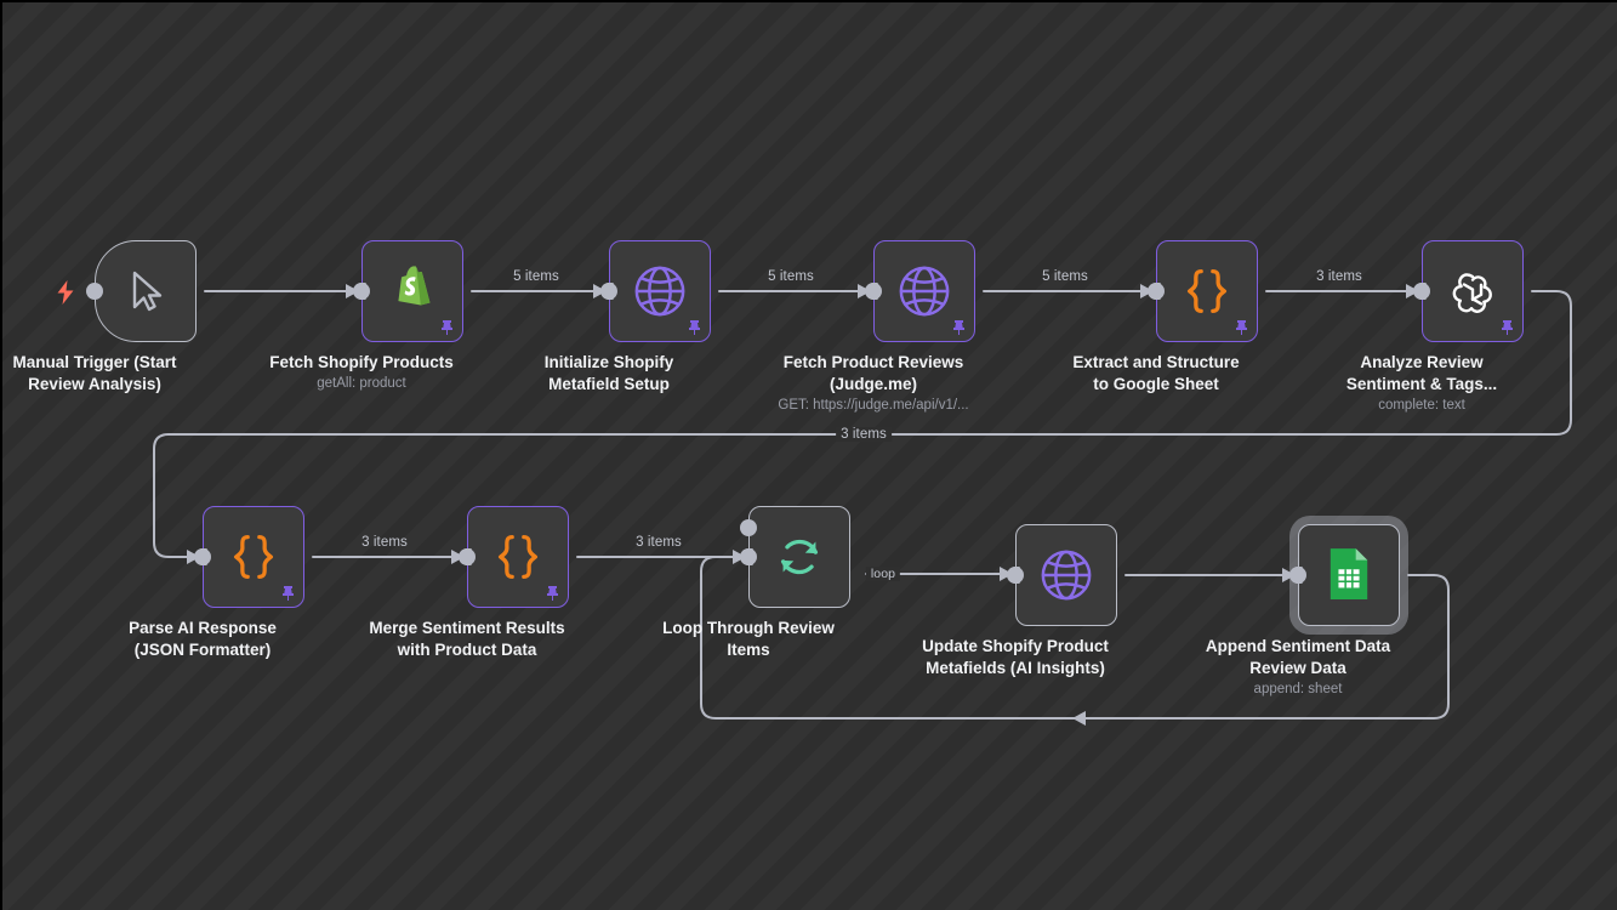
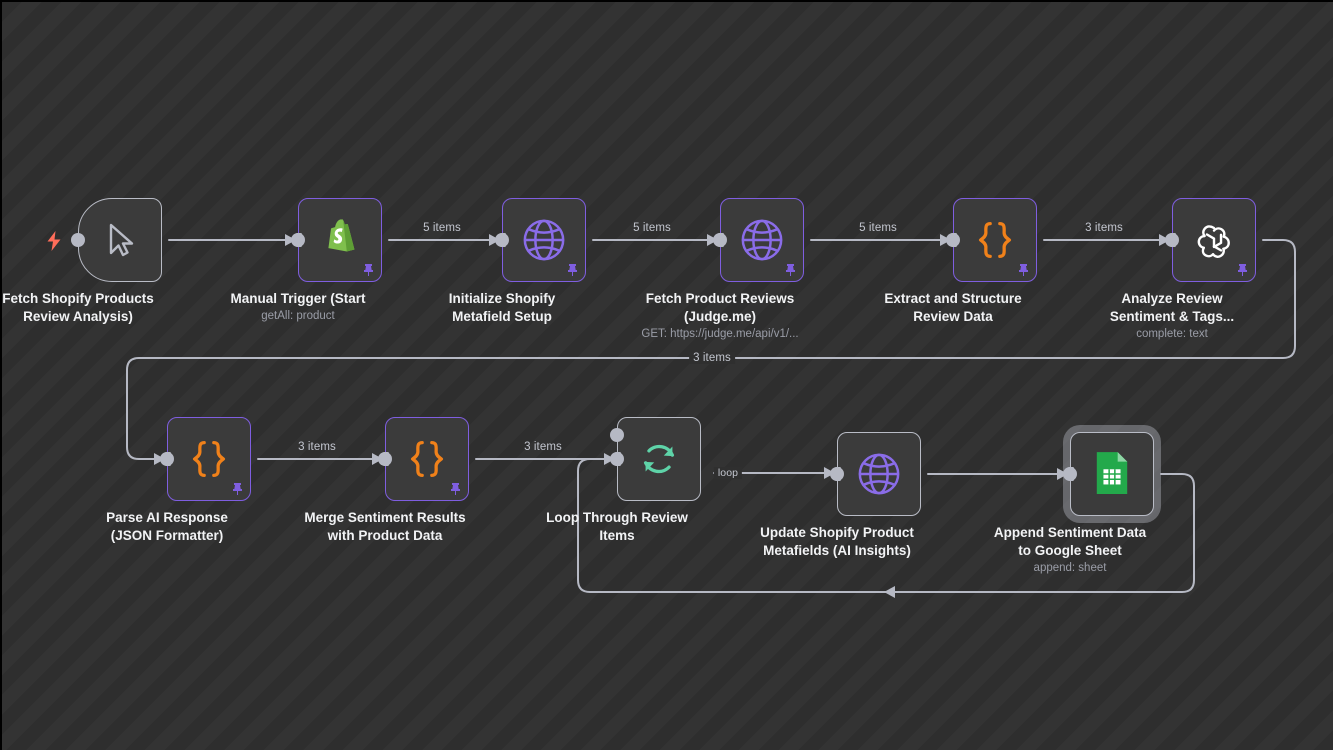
  5 items
  5 items
  5 items
  3 items
  3 items
  3 items
  3 items
  loop
- Manual Trigger (Start
+ Fetch Shopify Products
  Review Analysis)
- Fetch Shopify Products
+ Manual Trigger (Start
  getAll: product
  Initialize Shopify
  Metafield Setup
  Fetch Product Reviews
  (Judge.me)
  GET: https://judge.me/api/v1/...
  Extract and Structure
- to Google Sheet
+ Review Data
  Analyze Review
  Sentiment & Tags...
  complete: text
  Parse AI Response
  (JSON Formatter)
  Merge Sentiment Results
  with Product Data
  Loop Through Review
  Items
  Update Shopify Product
  Metafields (AI Insights)
  Append Sentiment Data
- Review Data
+ to Google Sheet
  append: sheet
